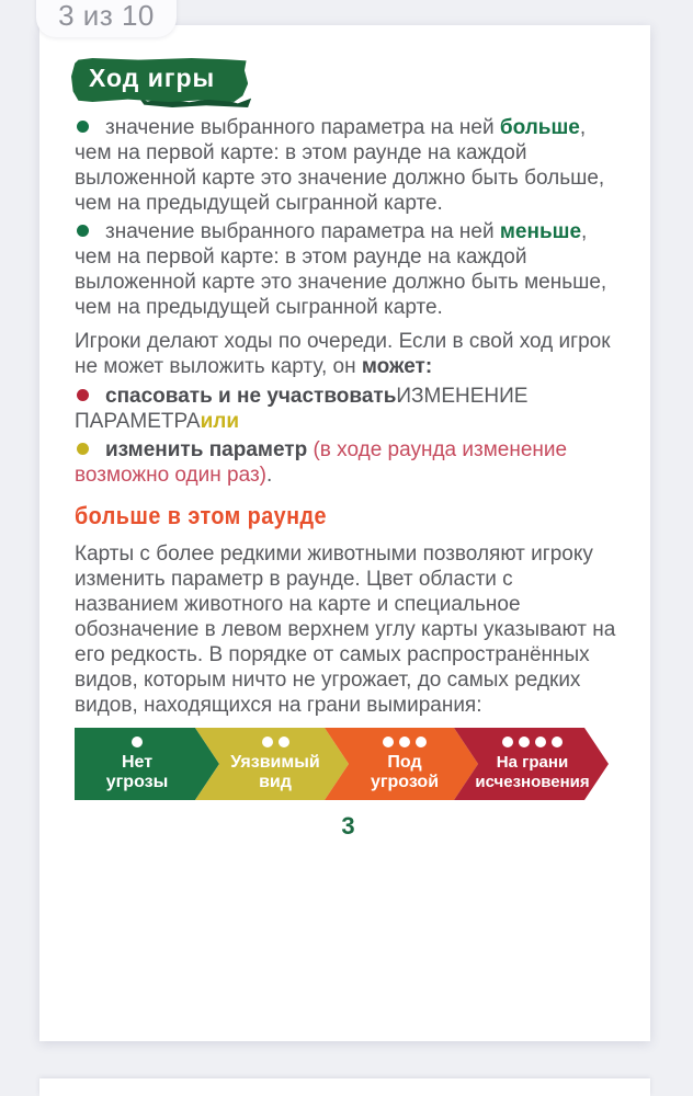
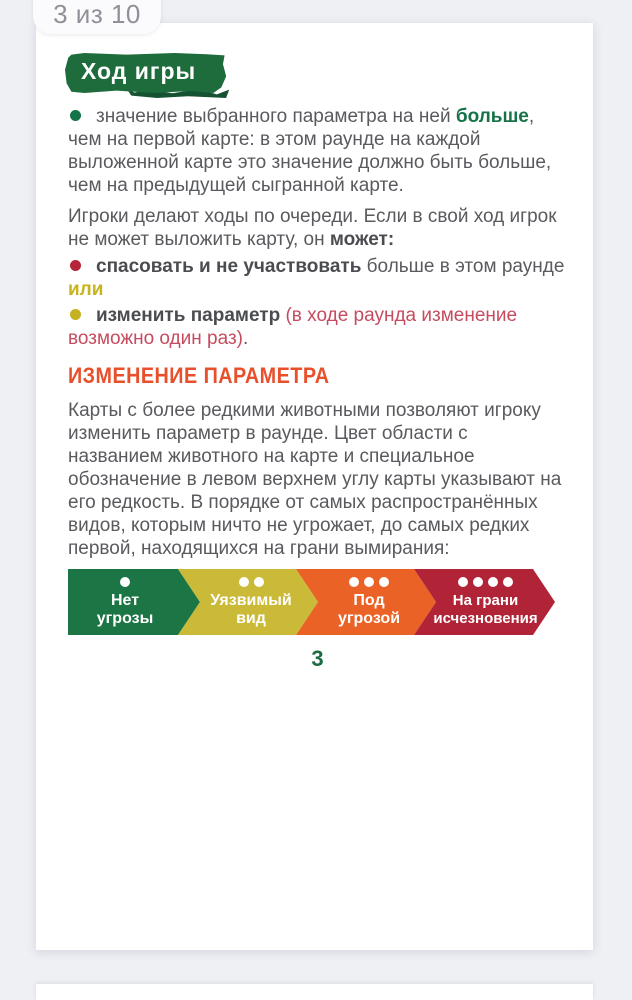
  Ход игры
  значение выбранного параметра на ней больше, чем на первой карте: в этом раунде на каждой выложенной карте это значение должно быть больше, чем на предыдущей сыгранной карте.
- значение выбранного параметра на ней меньше, чем на первой карте: в этом раунде на каждой выложенной карте это значение должно быть меньше, чем на предыдущей сыгранной карте.
  Игроки делают ходы по очереди. Если в свой ход игрок не может выложить карту, он может:
- спасовать и не участвоватьИЗМЕНЕНИЕ ПАРАМЕТРАили
+ спасовать и не участвовать больше в этом раунде или
  изменить параметр (в ходе раунда изменение возможно один раз).
- больше в этом раунде
+ ИЗМЕНЕНИЕ ПАРАМЕТРА
- Карты с более редкими животными позволяют игроку изменить параметр в раунде. Цвет области с названием животного на карте и специальное обозначение в левом верхнем углу карты указывают на его редкость. В порядке от самых распространённых видов, которым ничто не угрожает, до самых редких видов, находящихся на грани вымирания:
+ Карты с более редкими животными позволяют игроку изменить параметр в раунде. Цвет области с названием животного на карте и специальное обозначение в левом верхнем углу карты указывают на его редкость. В порядке от самых распространённых видов, которым ничто не угрожает, до самых редких первой, находящихся на грани вымирания:
  Нет
  угрозы
  Уязвимый
  вид
  Под
  угрозой
  На грани
  исчезновения
  3
  3 из 10
